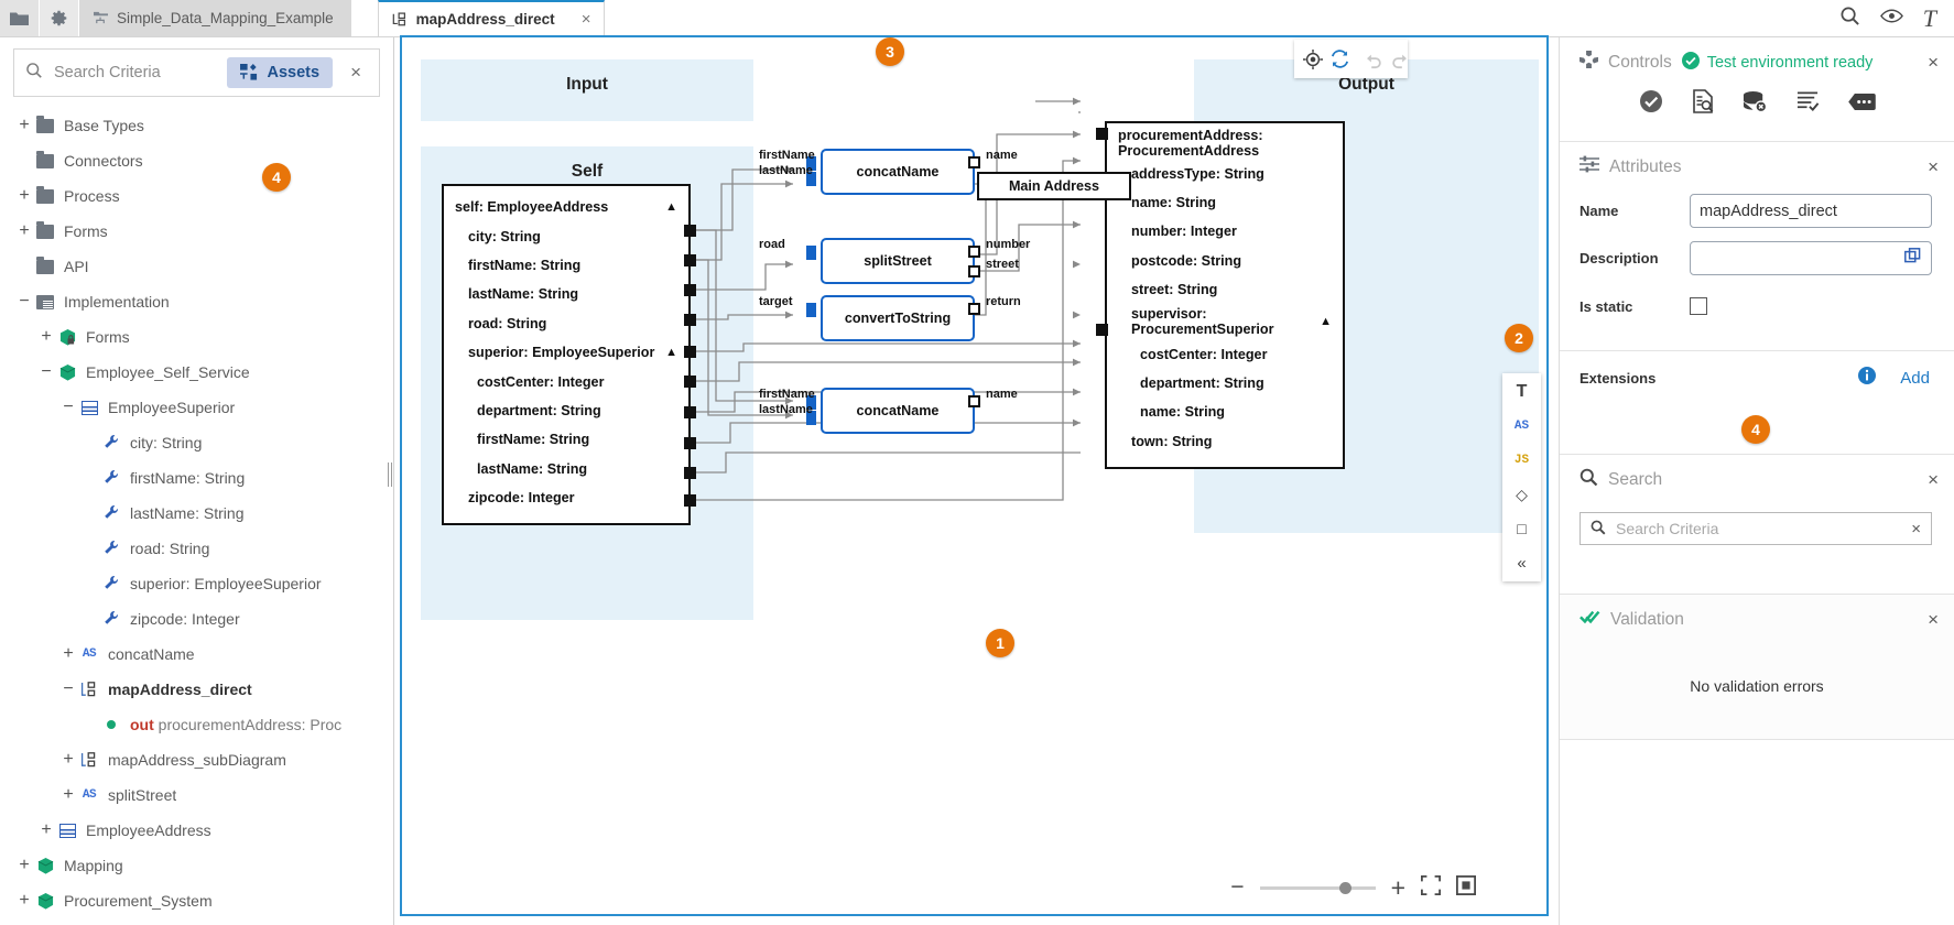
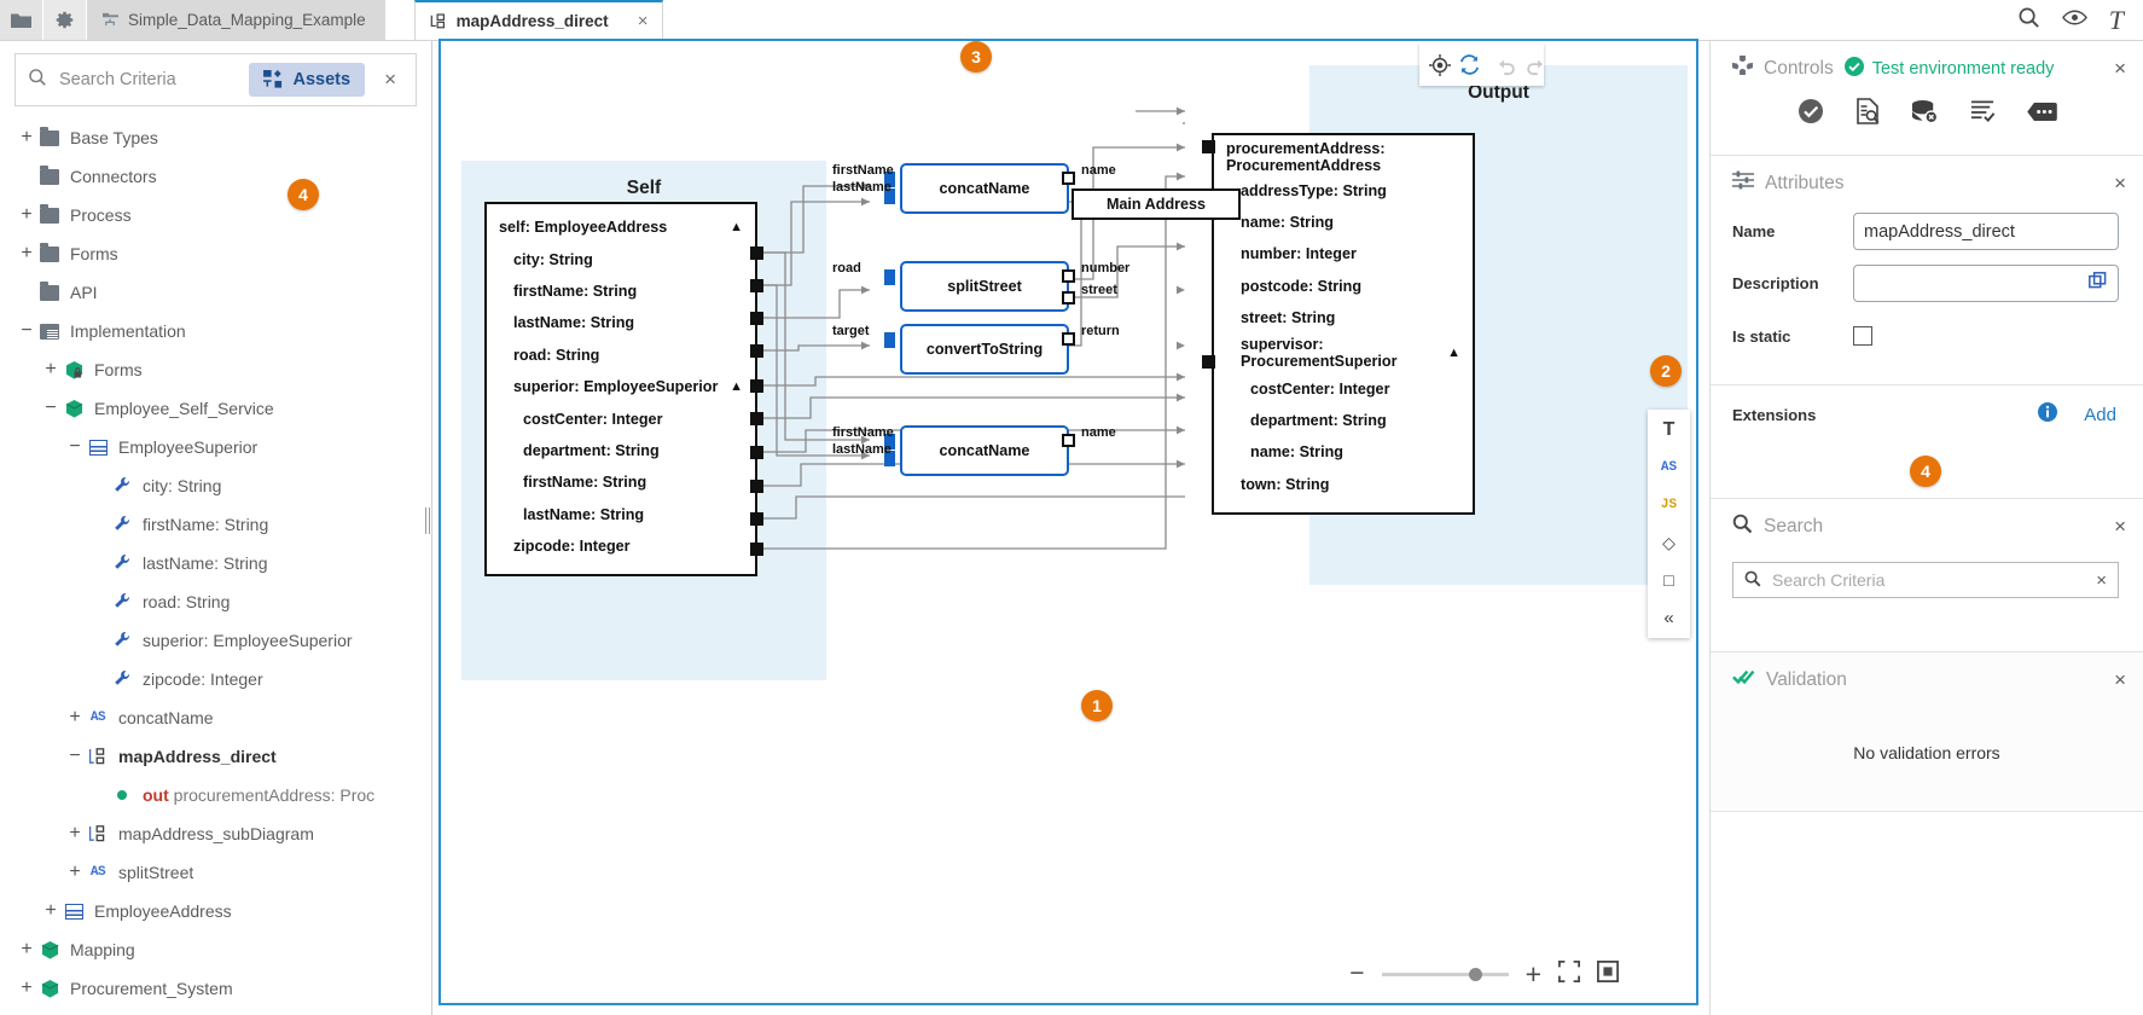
  Simple_Data_Mapping_Example
  mapAddress_direct
  ×
  T
  Search Criteria
  Assets
  ×
  +
  Base Types
  Connectors
  +
  Process
  +
  Forms
  API
  −
  Implementation
  +
  Forms
  −
  Employee_Self_Service
  −
  EmployeeSuperior
  city: String
  firstName: String
  lastName: String
  road: String
  superior: EmployeeSuperior
  zipcode: Integer
  +
  AS
  concatName
  −
  mapAddress_direct
  out procurementAddress: Proc
  +
  mapAddress_subDiagram
  +
  AS
  splitStreet
  +
  EmployeeAddress
  +
  Mapping
  +
  Procurement_System
- Input
  Self
  Output
  self: EmployeeAddress
  ▲
  city: String
  firstName: String
  lastName: String
  road: String
  superior: EmployeeSuperior
  ▲
  costCenter: Integer
  department: String
  firstName: String
  lastName: String
  zipcode: Integer
  procurementAddress: ProcurementAddress
  addressType: String
  name: String
  number: Integer
  postcode: String
  street: String
  supervisor:
  ProcurementSuperior
  ▲
  costCenter: Integer
  department: String
  name: String
  town: String
  concatName
  splitStreet
  convertToString
  concatName
  Main Address
  firstName
  lastName
  name
  road
  number
  street
  target
  return
  firstName
  lastName
  name
  T
  AS
  JS
  ◇
  □
  «
  −
  +
  Controls
  Test environment ready
  ×
  Attributes
  ×
  Name
  mapAddress_direct
  Description
  Is static
  Extensions
  Add
  Search
  ×
  Search Criteria
  ×
  Validation
  ×
  No validation errors
  1
  2
  3
  4
  4
